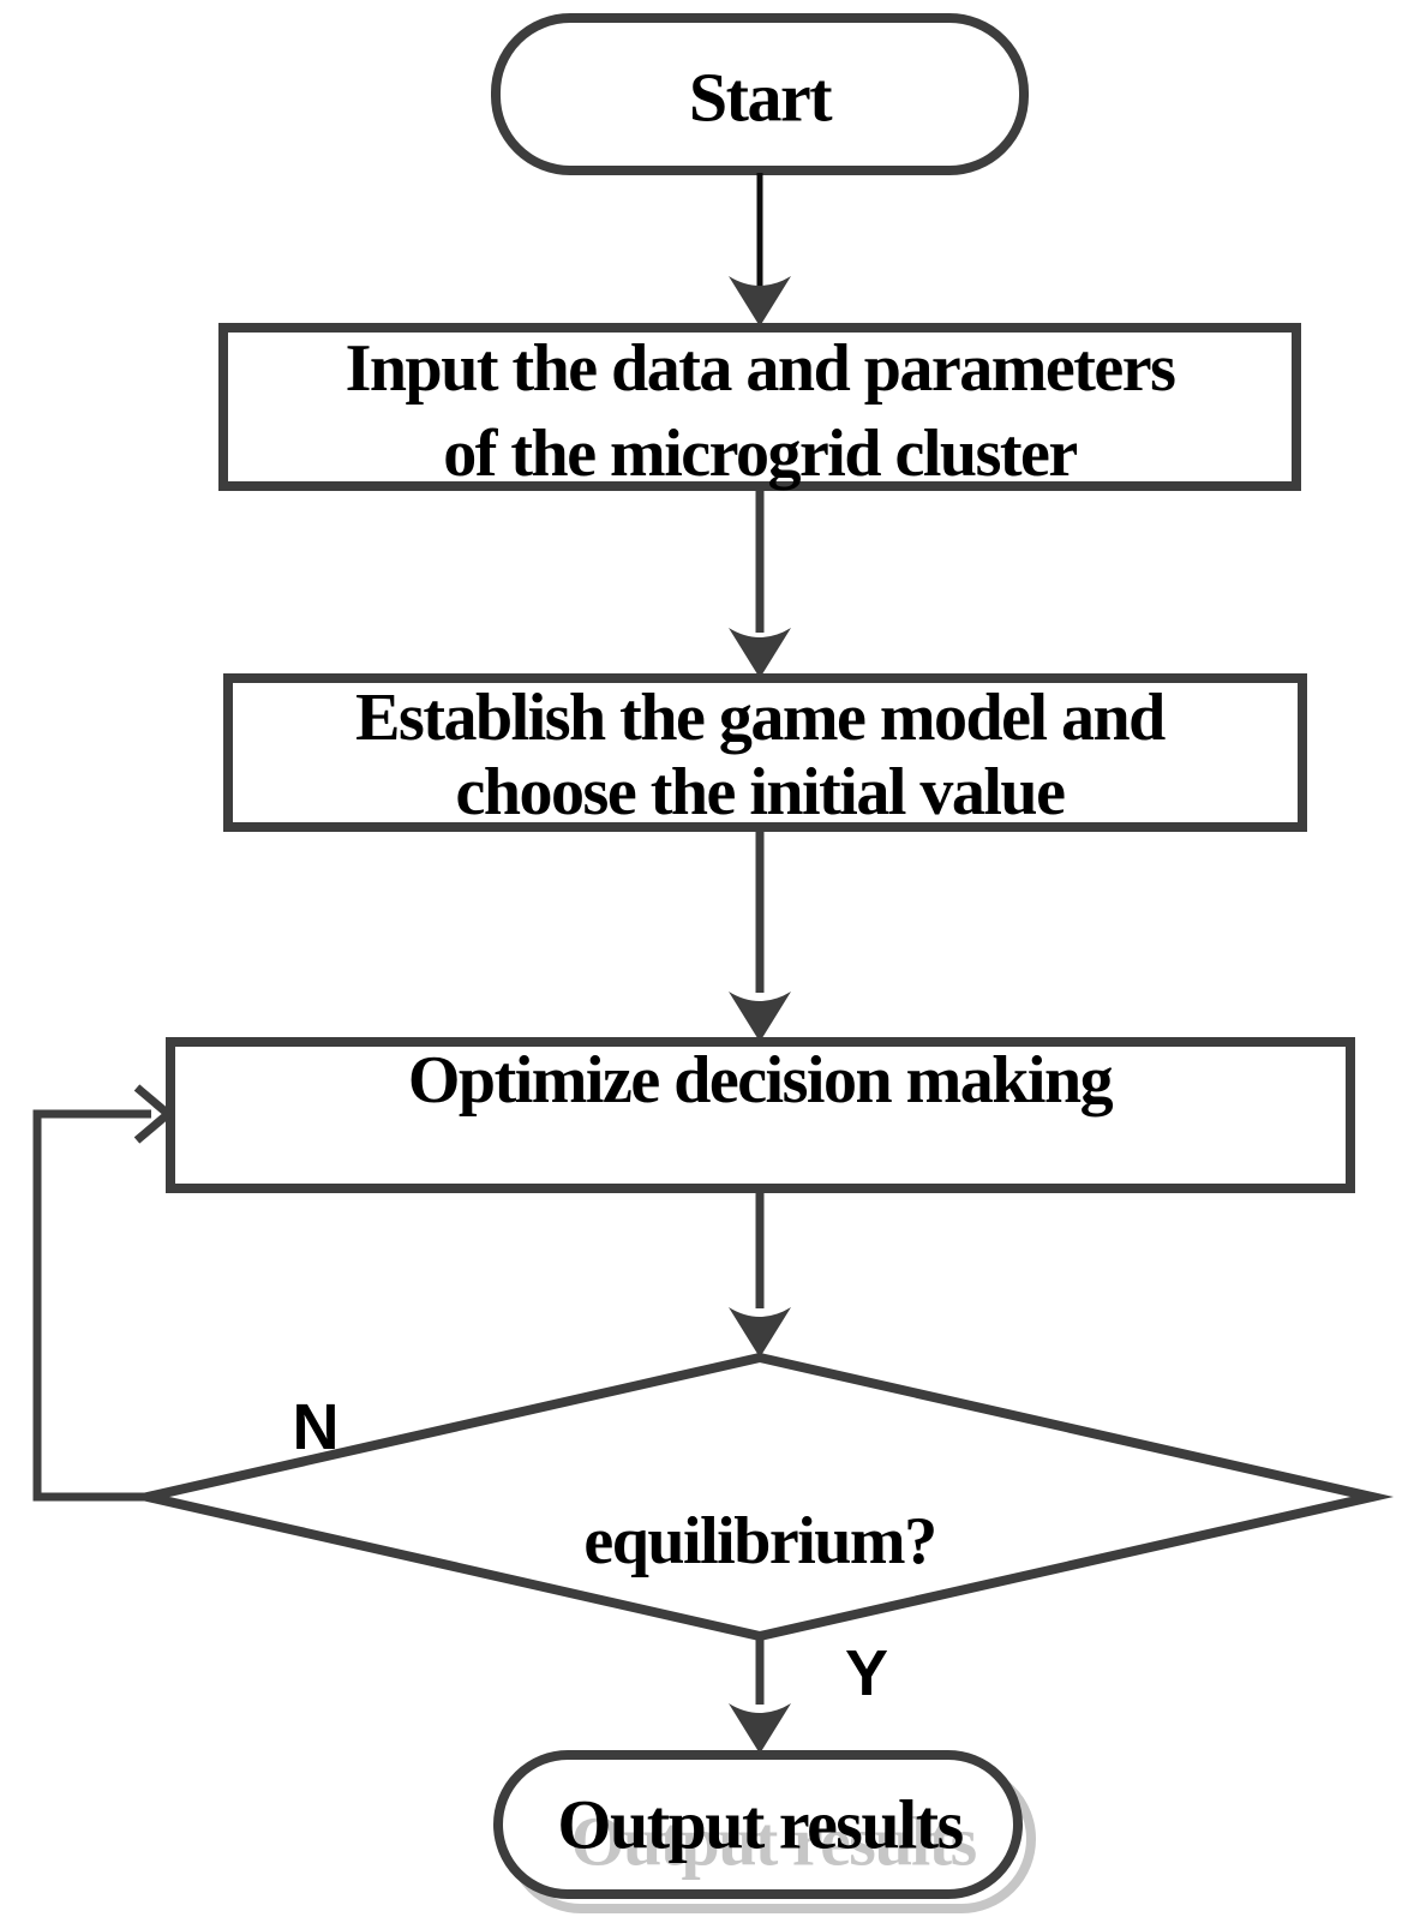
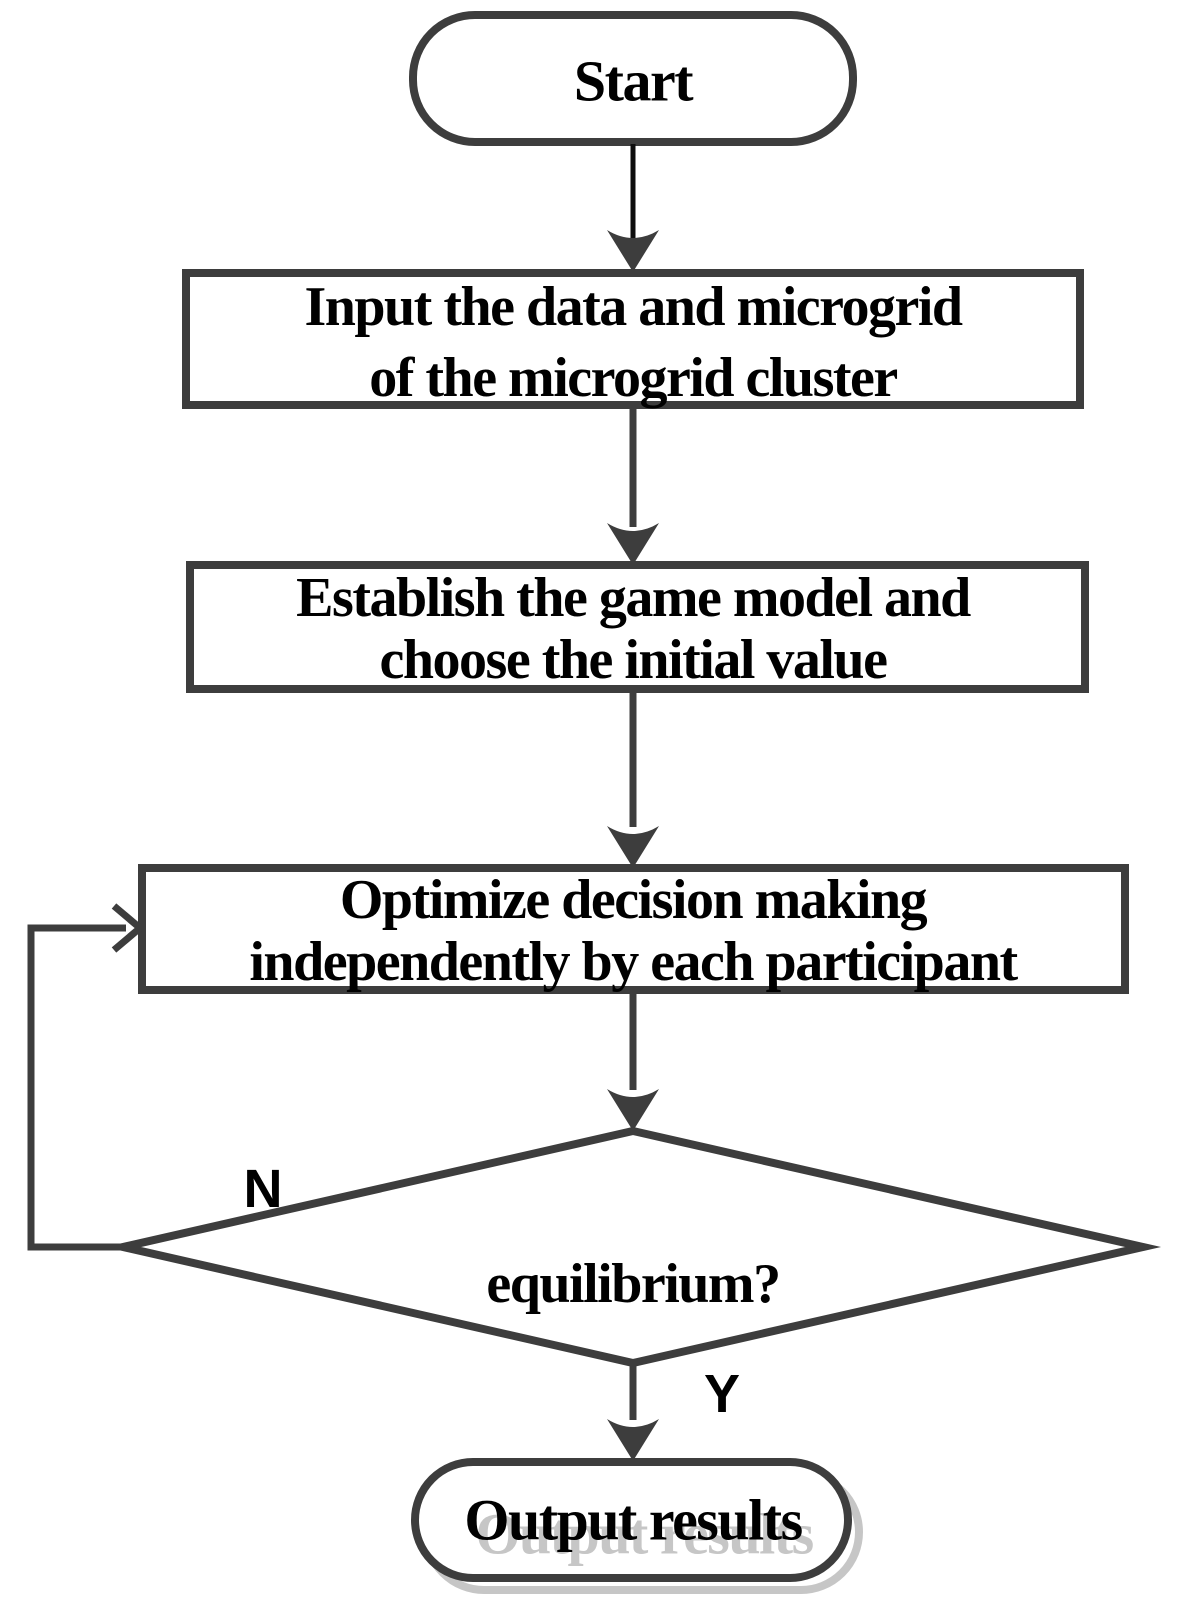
  Start
- Input the data and parameters
+ Input the data and microgrid
  of the microgrid cluster
  Establish the game model and
  choose the initial value
  Optimize decision making
+ independently by each participant
  equilibrium?
  N
  Y
  Output results
  Output results
